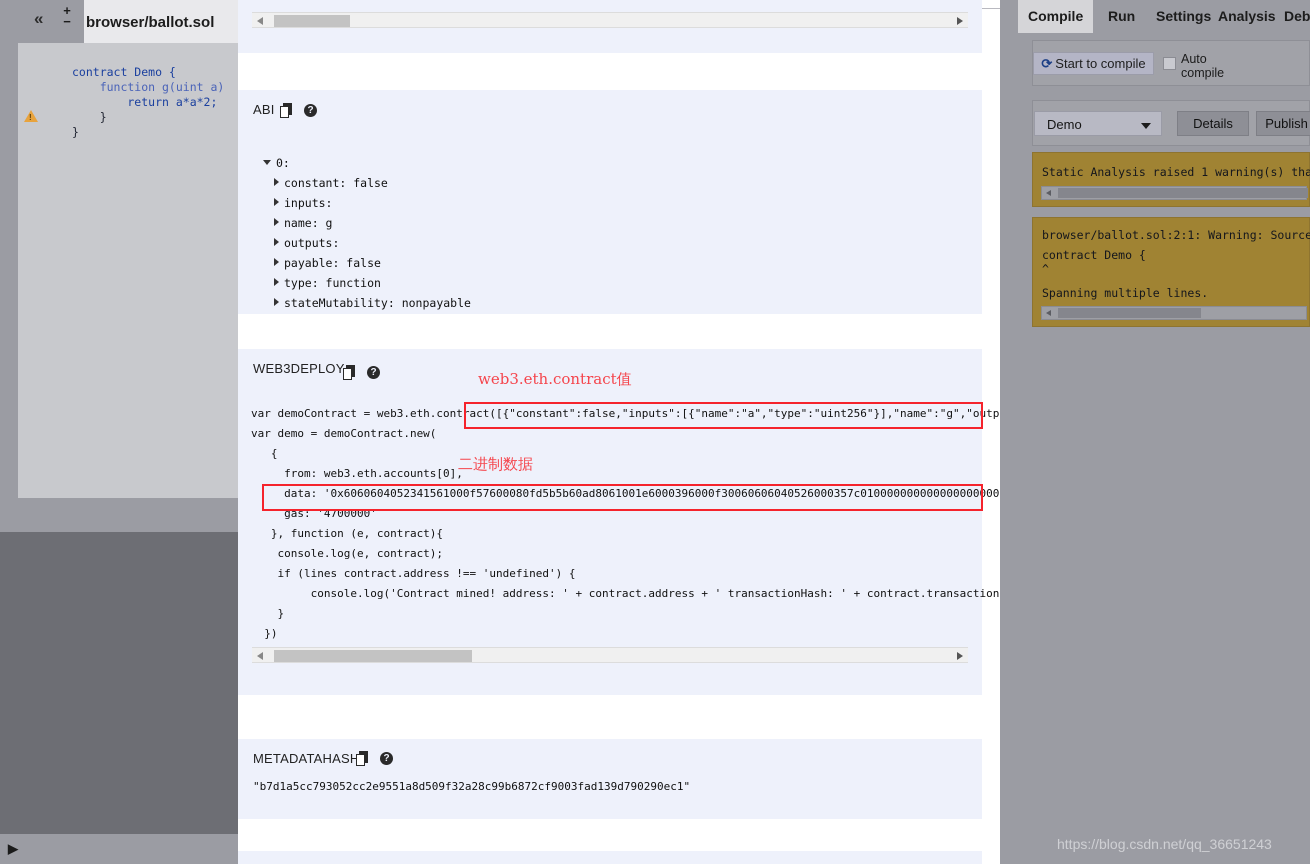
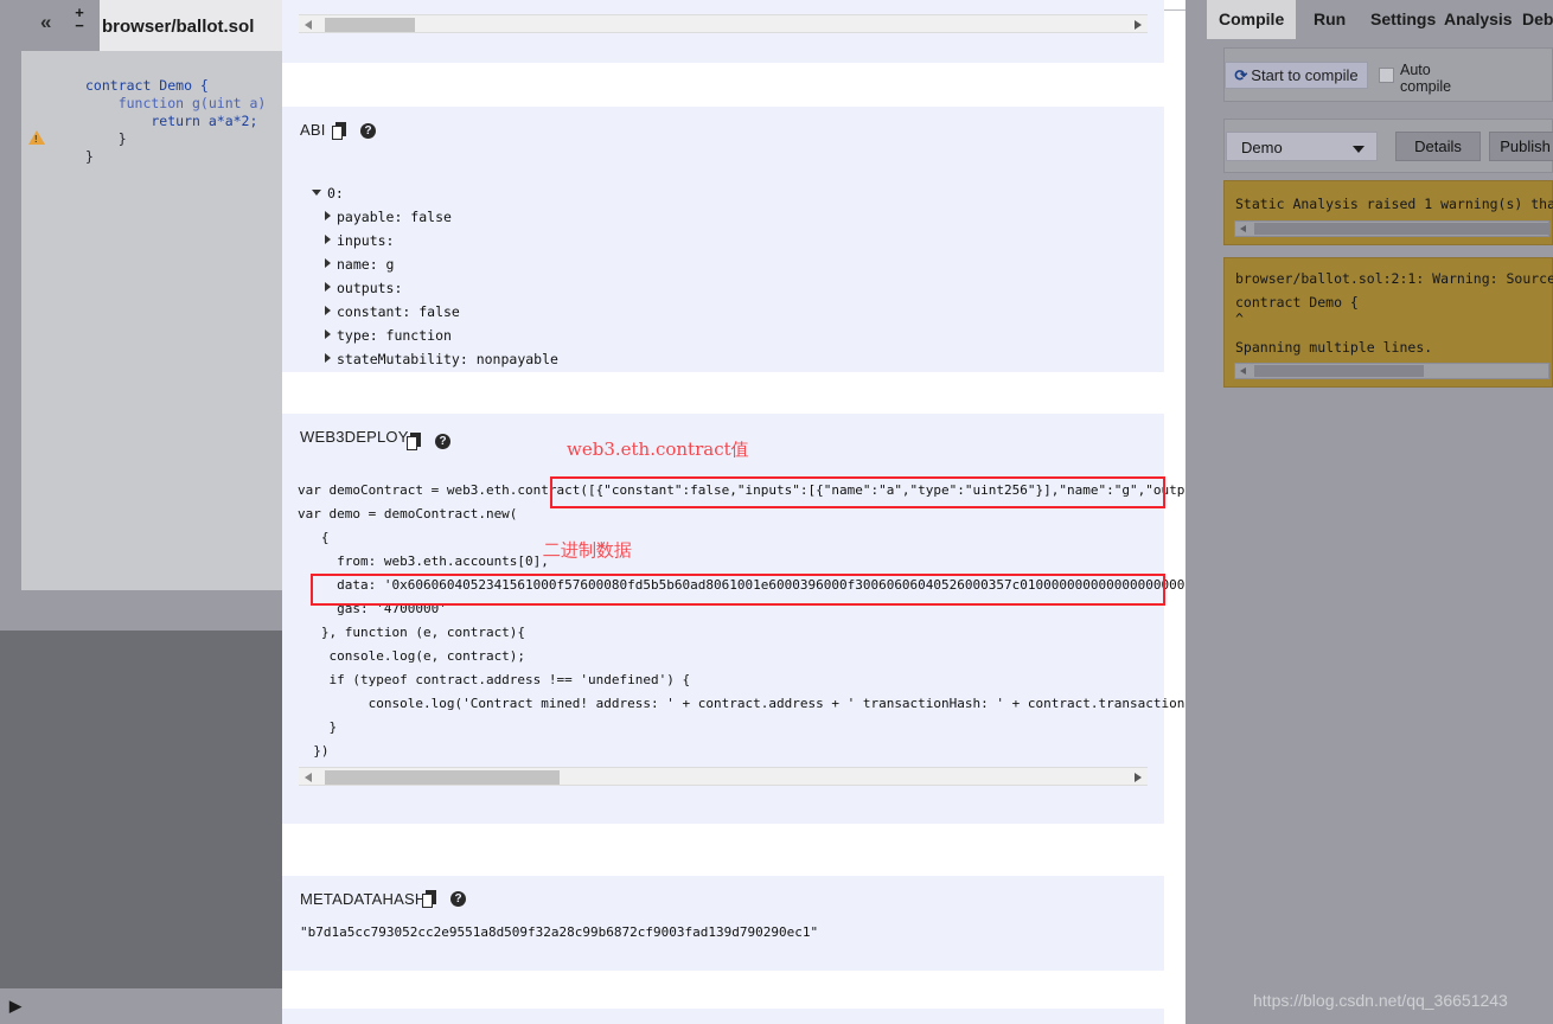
  «
  +
  −
  browser/ballot.sol
  contract Demo {
  function g(uint a)
  return a*a*2;
  }
  }
  ▶
  ABI
  ?
  0:
- constant: false
+ payable: false
  inputs:
  name: g
  outputs:
- payable: false
+ constant: false
  type: function
  stateMutability: nonpayable
  WEB3DEPLOY
  ?
  var demoContract = web3.eth.contract([{"constant":false,"inputs":[{"name":"a","type":"uint256"}],"name":"g","outp
  var demo = demoContract.new(
  {
  from: web3.eth.accounts[0],
  data: '0x6060604052341561000f57600080fd5b5b60ad8061001e6000396000f30060606040526000357c010000000000000000000
  gas: '4700000'
  }, function (e, contract){
  console.log(e, contract);
- if (lines contract.address !== 'undefined') {
+ if (typeof contract.address !== 'undefined') {
  console.log('Contract mined! address: ' + contract.address + ' transactionHash: ' + contract.transaction
  }
  })
  METADATAHASH
  ?
  "b7d1a5cc793052cc2e9551a8d509f32a28c99b6872cf9003fad139d790290ec1"
  web3.eth.contract值
  二进制数据
  Compile
  Run
  Settings
  Analysis
  ⟳ Start to compile
  Auto
  compile
  Demo
  Details
  Publish
  Static Analysis raised 1 warning(s) tha
  browser/ballot.sol:2:1: Warning: Source
  contract Demo {
  ^
  Spanning multiple lines.
  https://blog.csdn.net/qq_36651243
